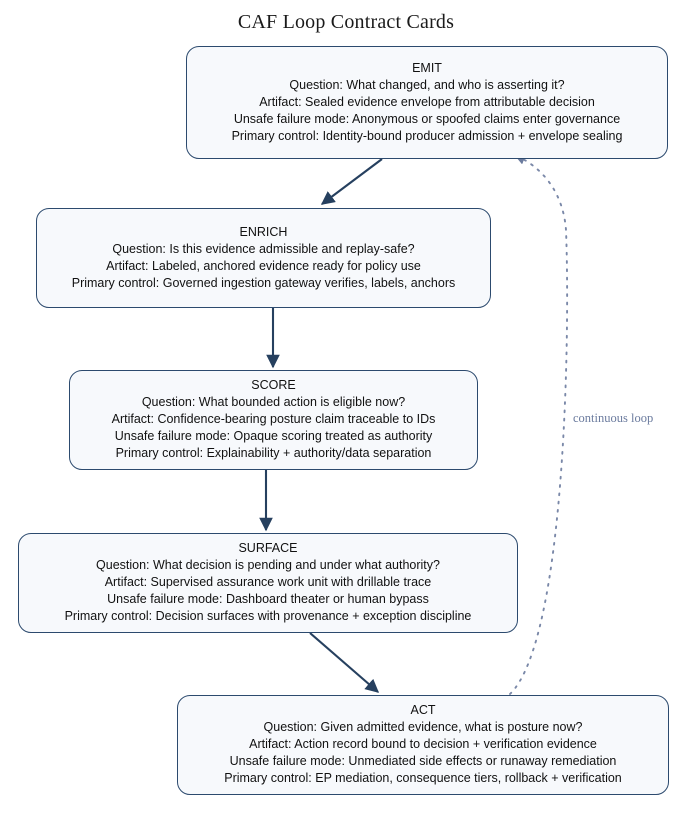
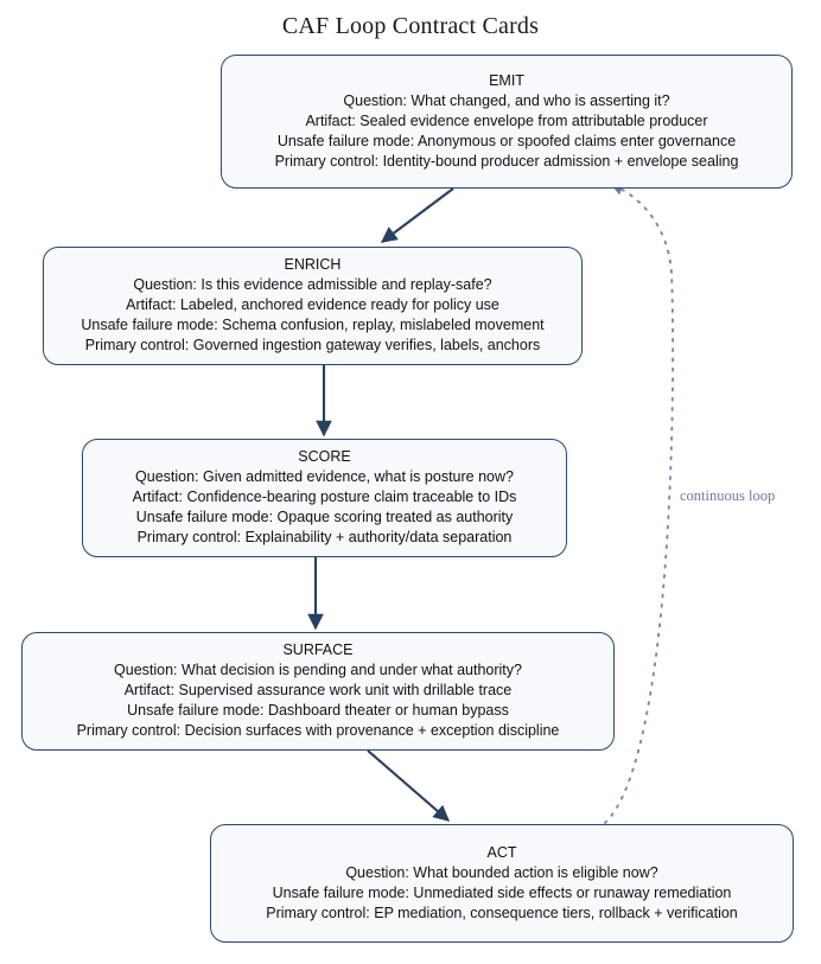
  CAF Loop Contract Cards
  EMIT
  Question: What changed, and who is asserting it?
- Artifact: Sealed evidence envelope from attributable decision
+ Artifact: Sealed evidence envelope from attributable producer
  Unsafe failure mode: Anonymous or spoofed claims enter governance
  Primary control: Identity-bound producer admission + envelope sealing
  ENRICH
  Question: Is this evidence admissible and replay-safe?
  Artifact: Labeled, anchored evidence ready for policy use
+ Unsafe failure mode: Schema confusion, replay, mislabeled movement
  Primary control: Governed ingestion gateway verifies, labels, anchors
  SCORE
- Question: What bounded action is eligible now?
+ Question: Given admitted evidence, what is posture now?
  Artifact: Confidence-bearing posture claim traceable to IDs
  Unsafe failure mode: Opaque scoring treated as authority
  Primary control: Explainability + authority/data separation
  SURFACE
  Question: What decision is pending and under what authority?
  Artifact: Supervised assurance work unit with drillable trace
  Unsafe failure mode: Dashboard theater or human bypass
  Primary control: Decision surfaces with provenance + exception discipline
  ACT
- Question: Given admitted evidence, what is posture now?
+ Question: What bounded action is eligible now?
- Artifact: Action record bound to decision + verification evidence
  Unsafe failure mode: Unmediated side effects or runaway remediation
  Primary control: EP mediation, consequence tiers, rollback + verification
  continuous loop
